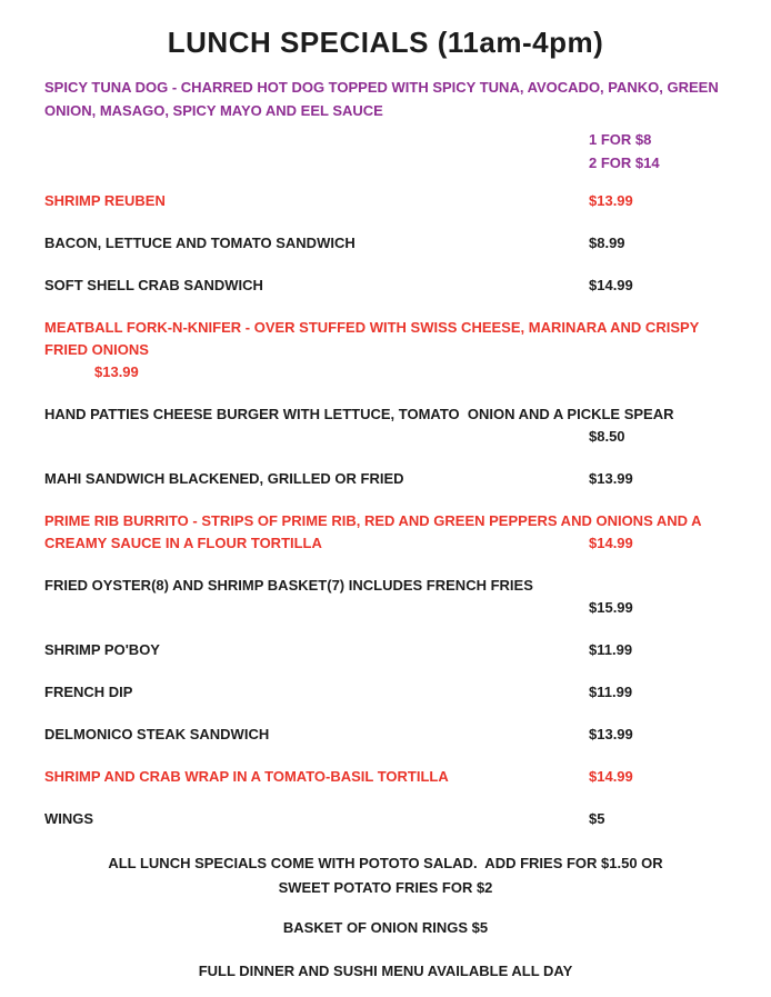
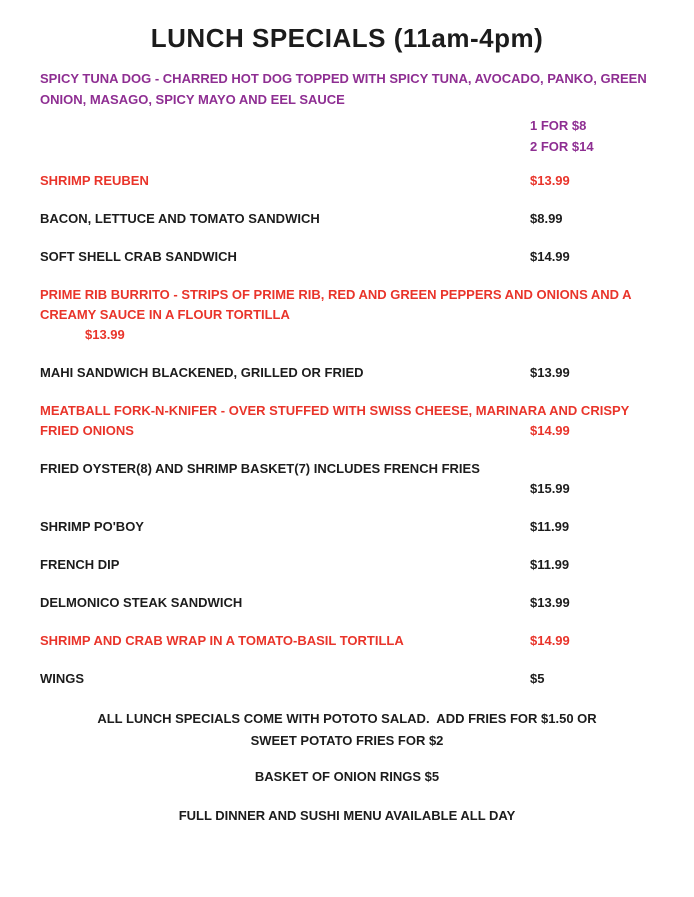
  LUNCH SPECIALS (11am-4pm)
  SPICY TUNA DOG - CHARRED HOT DOG TOPPED WITH SPICY TUNA, AVOCADO, PANKO, GREEN ONION, MASAGO, SPICY MAYO AND EEL SAUCE
  1 FOR $8
  2 FOR $14
  SHRIMP REUBEN
  $13.99
  BACON, LETTUCE AND TOMATO SANDWICH
  $8.99
  SOFT SHELL CRAB SANDWICH
  $14.99
- MEATBALL FORK-N-KNIFER - OVER STUFFED WITH SWISS CHEESE, MARINARA AND CRISPY FRIED ONIONS
+ PRIME RIB BURRITO - STRIPS OF PRIME RIB, RED AND GREEN PEPPERS AND ONIONS AND A CREAMY SAUCE IN A FLOUR TORTILLA
  $13.99
- HAND PATTIES CHEESE BURGER WITH LETTUCE, TOMATO ONION AND A PICKLE SPEAR
- $8.50
  MAHI SANDWICH BLACKENED, GRILLED OR FRIED
  $13.99
- PRIME RIB BURRITO - STRIPS OF PRIME RIB, RED AND GREEN PEPPERS AND ONIONS AND A CREAMY SAUCE IN A FLOUR TORTILLA
+ MEATBALL FORK-N-KNIFER - OVER STUFFED WITH SWISS CHEESE, MARINARA AND CRISPY FRIED ONIONS
  $14.99
  FRIED OYSTER(8) AND SHRIMP BASKET(7) INCLUDES FRENCH FRIES
  $15.99
  SHRIMP PO'BOY
  $11.99
  FRENCH DIP
  $11.99
  DELMONICO STEAK SANDWICH
  $13.99
  SHRIMP AND CRAB WRAP IN A TOMATO-BASIL TORTILLA
  $14.99
  WINGS
  $5
  ALL LUNCH SPECIALS COME WITH POTOTO SALAD. ADD FRIES FOR $1.50 OR
  SWEET POTATO FRIES FOR $2
  BASKET OF ONION RINGS $5
  FULL DINNER AND SUSHI MENU AVAILABLE ALL DAY
